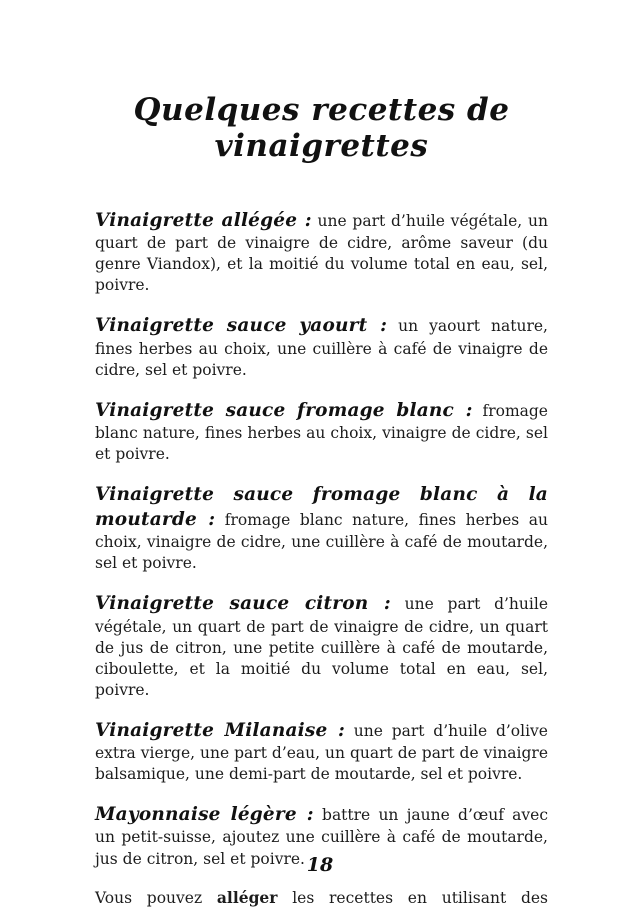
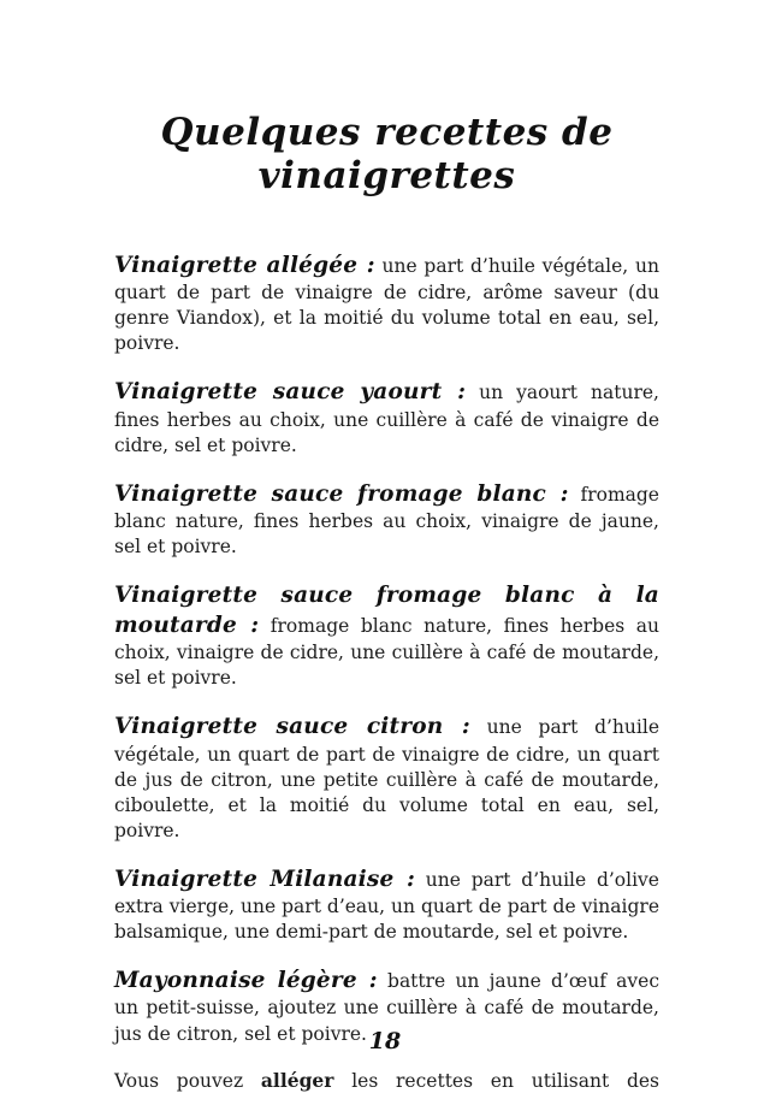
  Quelques recettes de vinaigrettes
  Vinaigrette allégée : une part d’huile végétale, un quart de part de vinaigre de cidre, arôme saveur (du genre Viandox), et la moitié du volume total en eau, sel, poivre.
  Vinaigrette sauce yaourt : un yaourt nature, fines herbes au choix, une cuillère à café de vinaigre de cidre, sel et poivre.
- Vinaigrette sauce fromage blanc : fromage blanc nature, fines herbes au choix, vinaigre de cidre, sel et poivre.
+ Vinaigrette sauce fromage blanc : fromage blanc nature, fines herbes au choix, vinaigre de jaune, sel et poivre.
  Vinaigrette sauce fromage blanc à la moutarde : fromage blanc nature, fines herbes au choix, vinaigre de cidre, une cuillère à café de moutarde, sel et poivre.
  Vinaigrette sauce citron : une part d’huile végétale, un quart de part de vinaigre de cidre, un quart de jus de citron, une petite cuillère à café de moutarde, ciboulette, et la moitié du volume total en eau, sel, poivre.
  Vinaigrette Milanaise : une part d’huile d’olive extra vierge, une part d’eau, un quart de part de vinaigre balsamique, une demi-part de moutarde, sel et poivre.
  Mayonnaise légère : battre un jaune d’œuf avec un petit-suisse, ajoutez une cuillère à café de moutarde, jus de citron, sel et poivre.
  18
